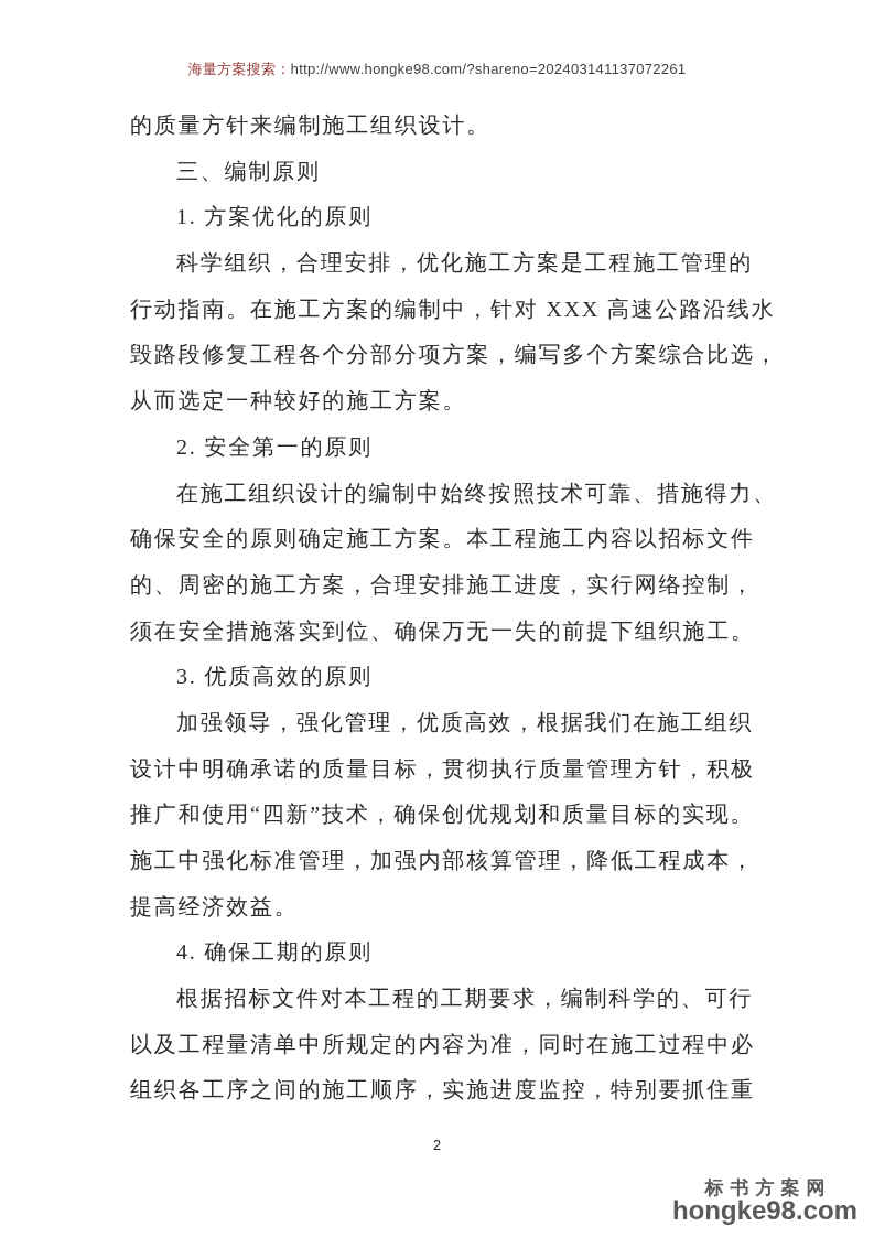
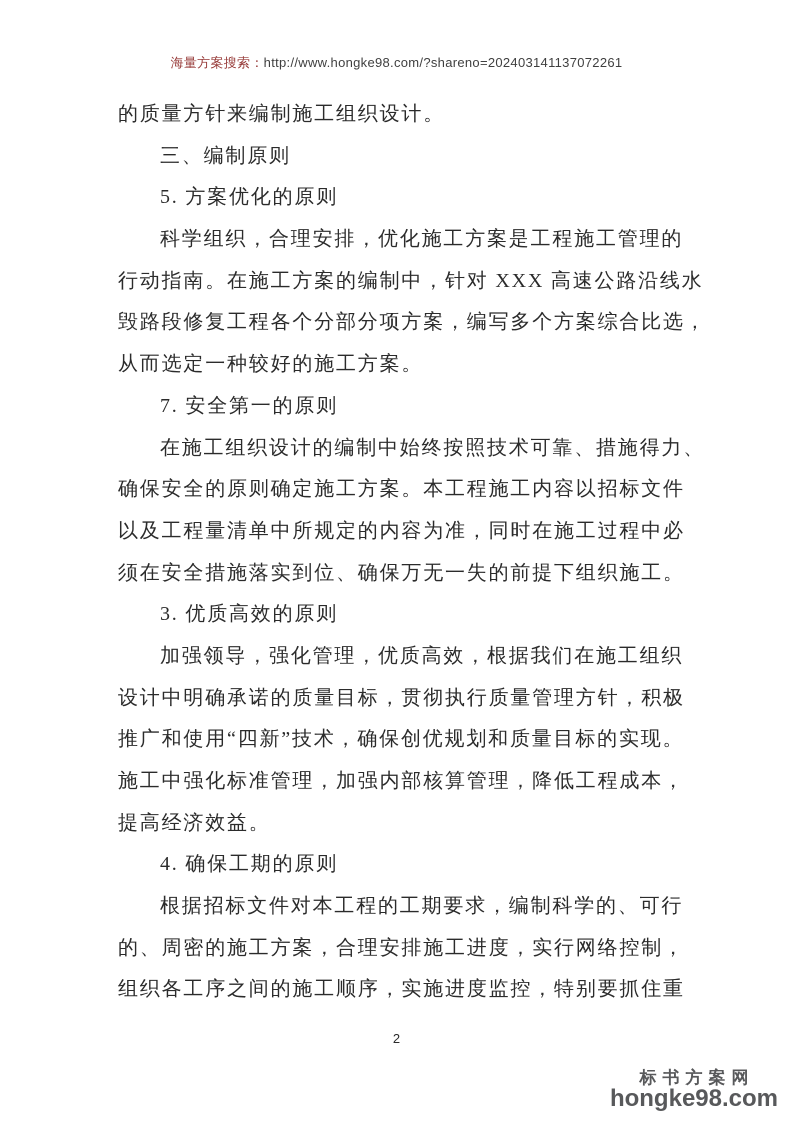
  海量方案搜索：http://www.hongke98.com/?shareno=202403141137072261
  的质量方针来编制施工组织设计。
  三、编制原则
- 1. 方案优化的原则
+ 5. 方案优化的原则
  科学组织，合理安排，优化施工方案是工程施工管理的
  行动指南。在施工方案的编制中，针对 XXX 高速公路沿线水
  毁路段修复工程各个分部分项方案，编写多个方案综合比选，
  从而选定一种较好的施工方案。
- 2. 安全第一的原则
+ 7. 安全第一的原则
  在施工组织设计的编制中始终按照技术可靠、措施得力、
  确保安全的原则确定施工方案。本工程施工内容以招标文件
- 的、周密的施工方案，合理安排施工进度，实行网络控制，
+ 以及工程量清单中所规定的内容为准，同时在施工过程中必
  须在安全措施落实到位、确保万无一失的前提下组织施工。
  3. 优质高效的原则
  加强领导，强化管理，优质高效，根据我们在施工组织
  设计中明确承诺的质量目标，贯彻执行质量管理方针，积极
  推广和使用“四新”技术，确保创优规划和质量目标的实现。
  施工中强化标准管理，加强内部核算管理，降低工程成本，
  提高经济效益。
  4. 确保工期的原则
  根据招标文件对本工程的工期要求，编制科学的、可行
- 以及工程量清单中所规定的内容为准，同时在施工过程中必
+ 的、周密的施工方案，合理安排施工进度，实行网络控制，
  组织各工序之间的施工顺序，实施进度监控，特别要抓住重
  2
  标书方案网
  hongke98.com
